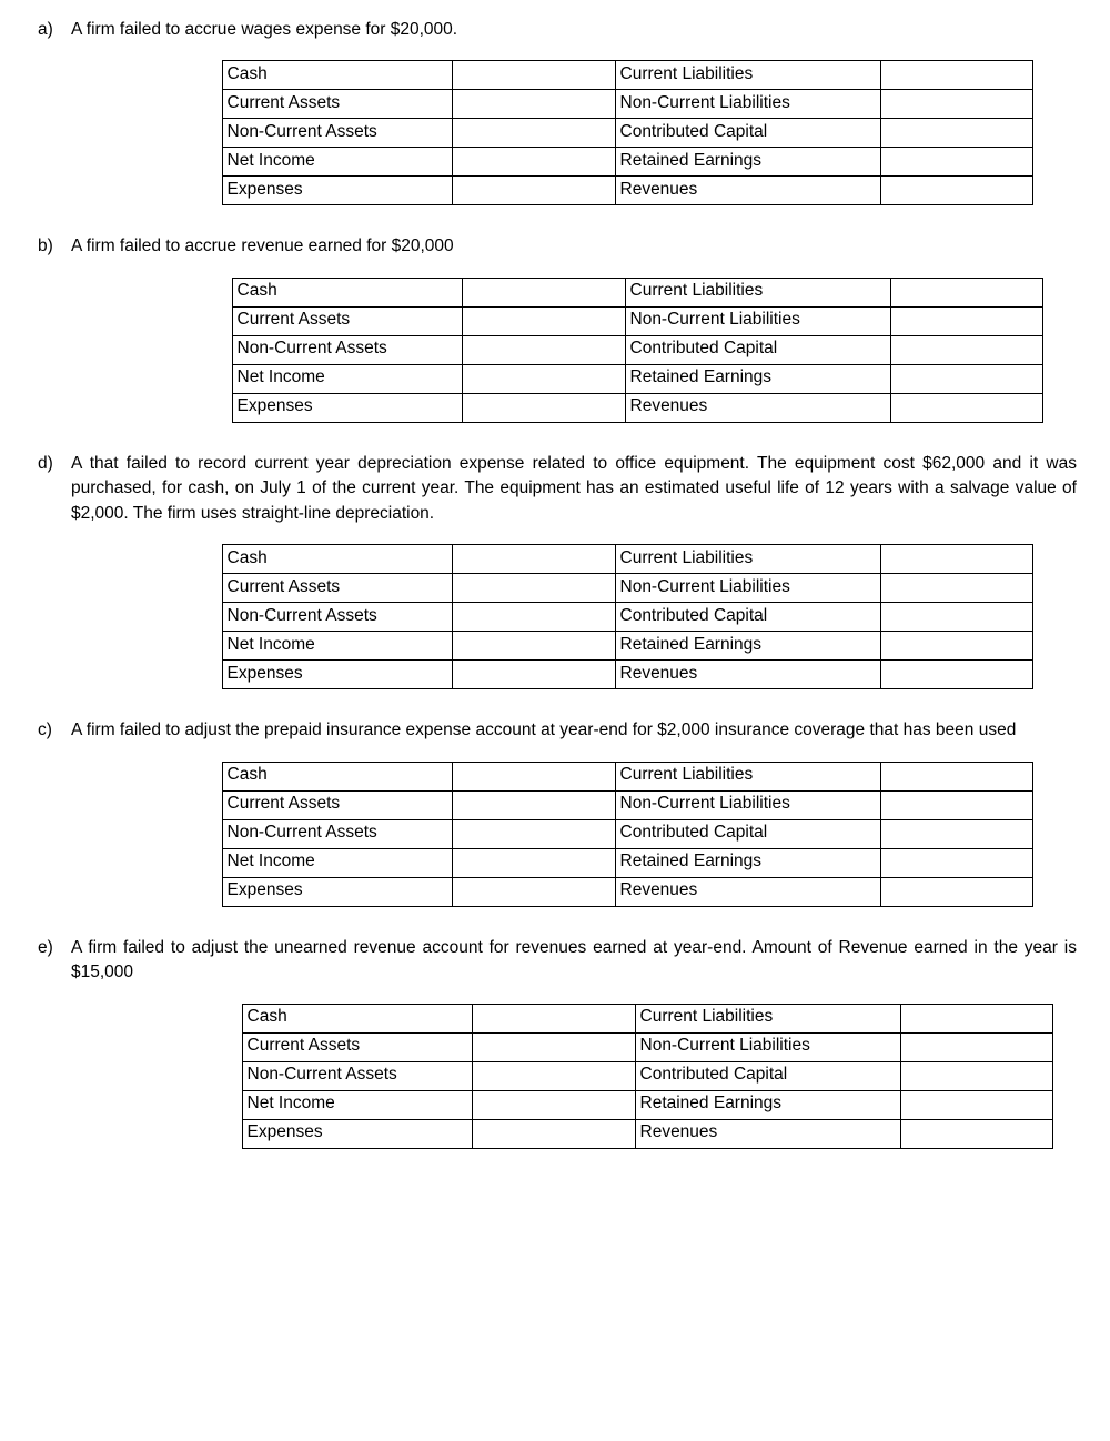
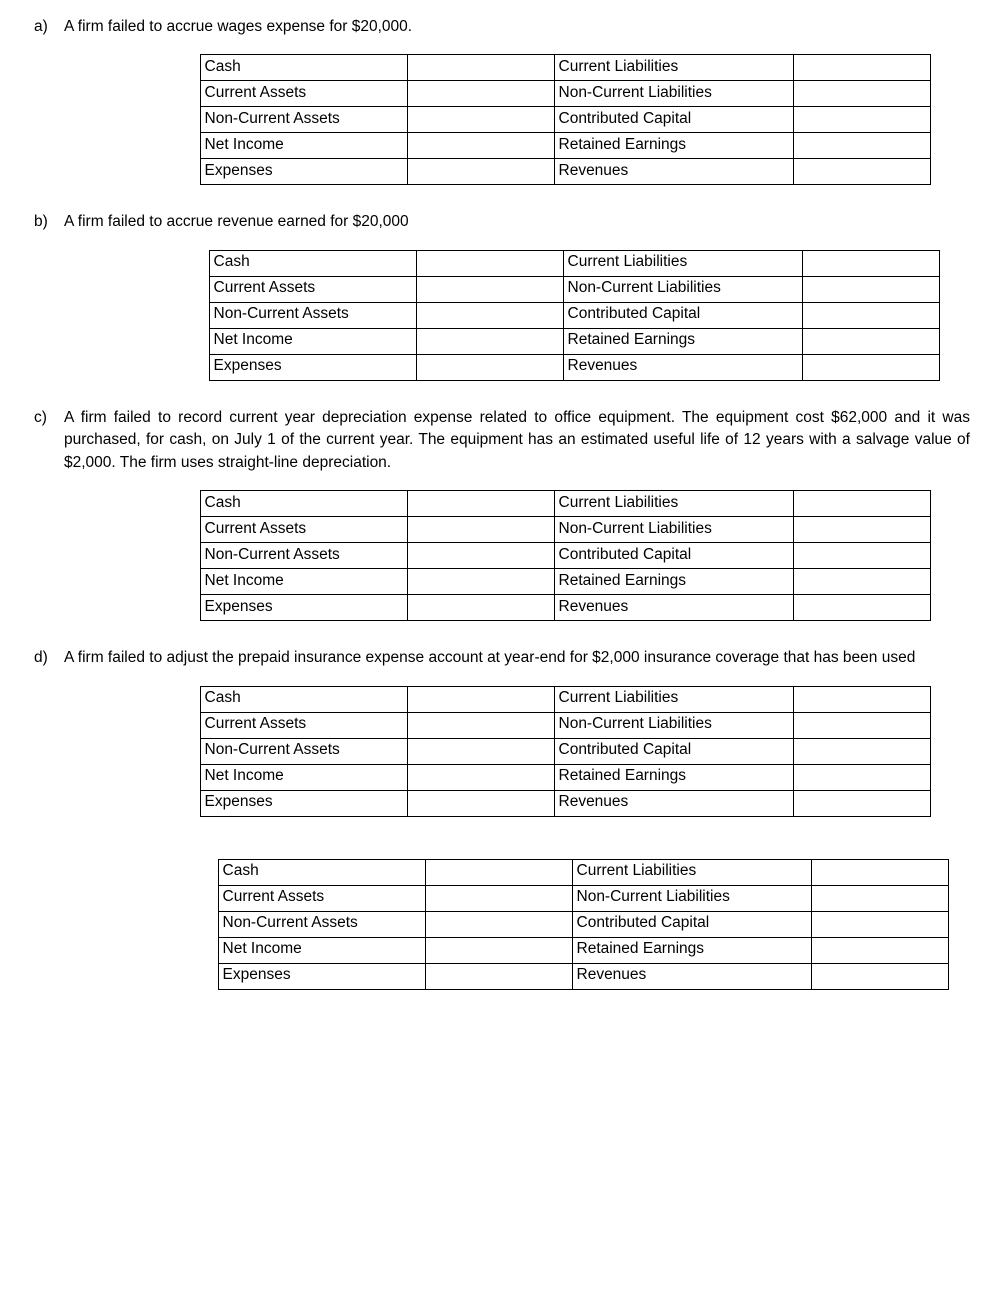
  a)
  A firm failed to accrue wages expense for $20,000.
  Cash		Current Liabilities
  Current Assets		Non-Current Liabilities
  Non-Current Assets		Contributed Capital
  Net Income		Retained Earnings
  Expenses		Revenues
  b)
  A firm failed to accrue revenue earned for $20,000
  Cash		Current Liabilities
  Current Assets		Non-Current Liabilities
  Non-Current Assets		Contributed Capital
  Net Income		Retained Earnings
  Expenses		Revenues
- d)
+ c)
- A that failed to record current year depreciation expense related to office equipment. The equipment cost $62,000 and it was purchased, for cash, on July 1 of the current year. The equipment has an estimated useful life of 12 years with a salvage value of $2,000. The firm uses straight-line depreciation.
+ A firm failed to record current year depreciation expense related to office equipment. The equipment cost $62,000 and it was purchased, for cash, on July 1 of the current year. The equipment has an estimated useful life of 12 years with a salvage value of $2,000. The firm uses straight-line depreciation.
  Cash		Current Liabilities
  Current Assets		Non-Current Liabilities
  Non-Current Assets		Contributed Capital
  Net Income		Retained Earnings
  Expenses		Revenues
- c)
+ d)
  A firm failed to adjust the prepaid insurance expense account at year-end for $2,000 insurance coverage that has been used
  Cash		Current Liabilities
  Current Assets		Non-Current Liabilities
  Non-Current Assets		Contributed Capital
  Net Income		Retained Earnings
  Expenses		Revenues
- e)
- A firm failed to adjust the unearned revenue account for revenues earned at year-end. Amount of Revenue earned in the year is $15,000
  Cash		Current Liabilities
  Current Assets		Non-Current Liabilities
  Non-Current Assets		Contributed Capital
  Net Income		Retained Earnings
  Expenses		Revenues
